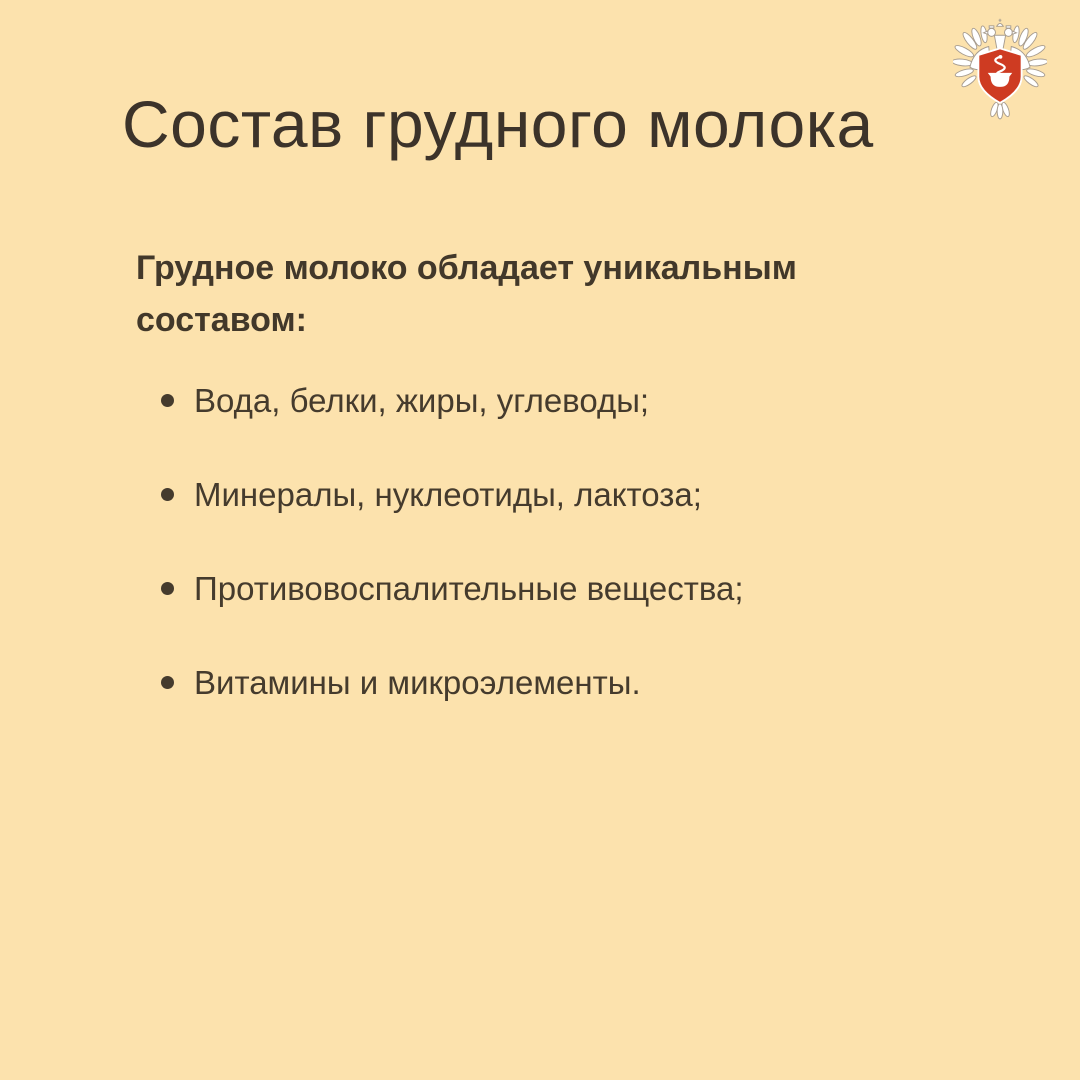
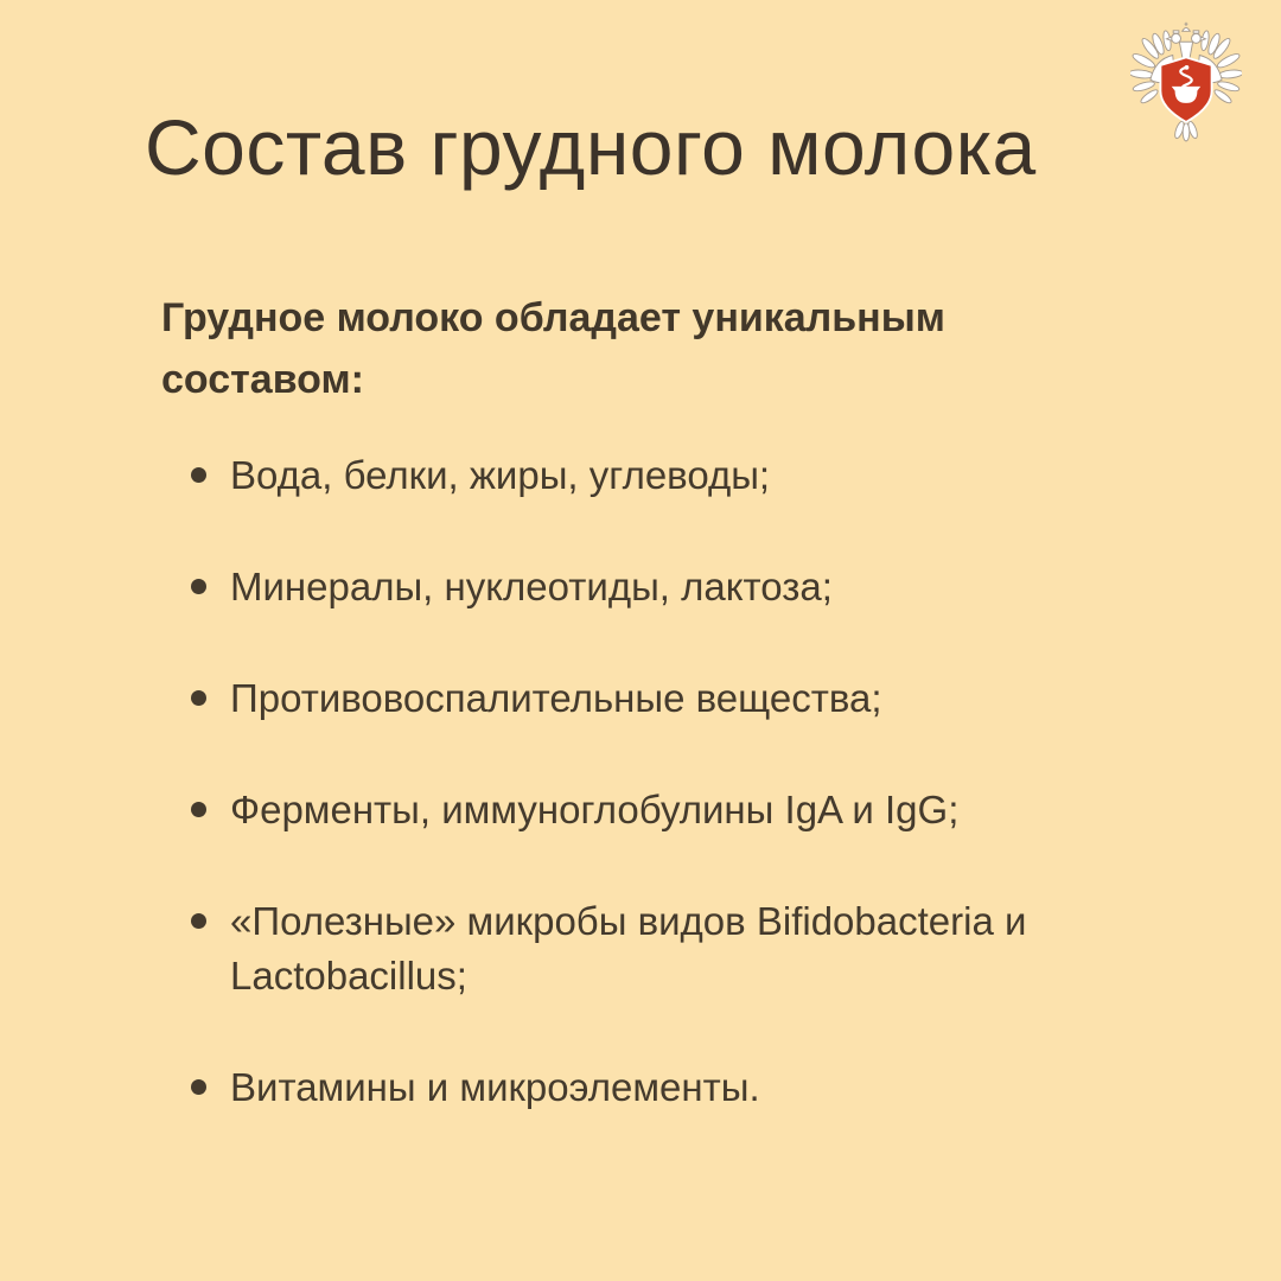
  Состав грудного молока
  Грудное молоко обладает уникальным составом:
  Вода, белки, жиры, углеводы;
  Минералы, нуклеотиды, лактоза;
  Противовоспалительные вещества;
+ Ферменты, иммуноглобулины IgA и IgG;
+ «Полезные» микробы видов Bifidobacteria и Lactobacillus;
  Витамины и микроэлементы.
